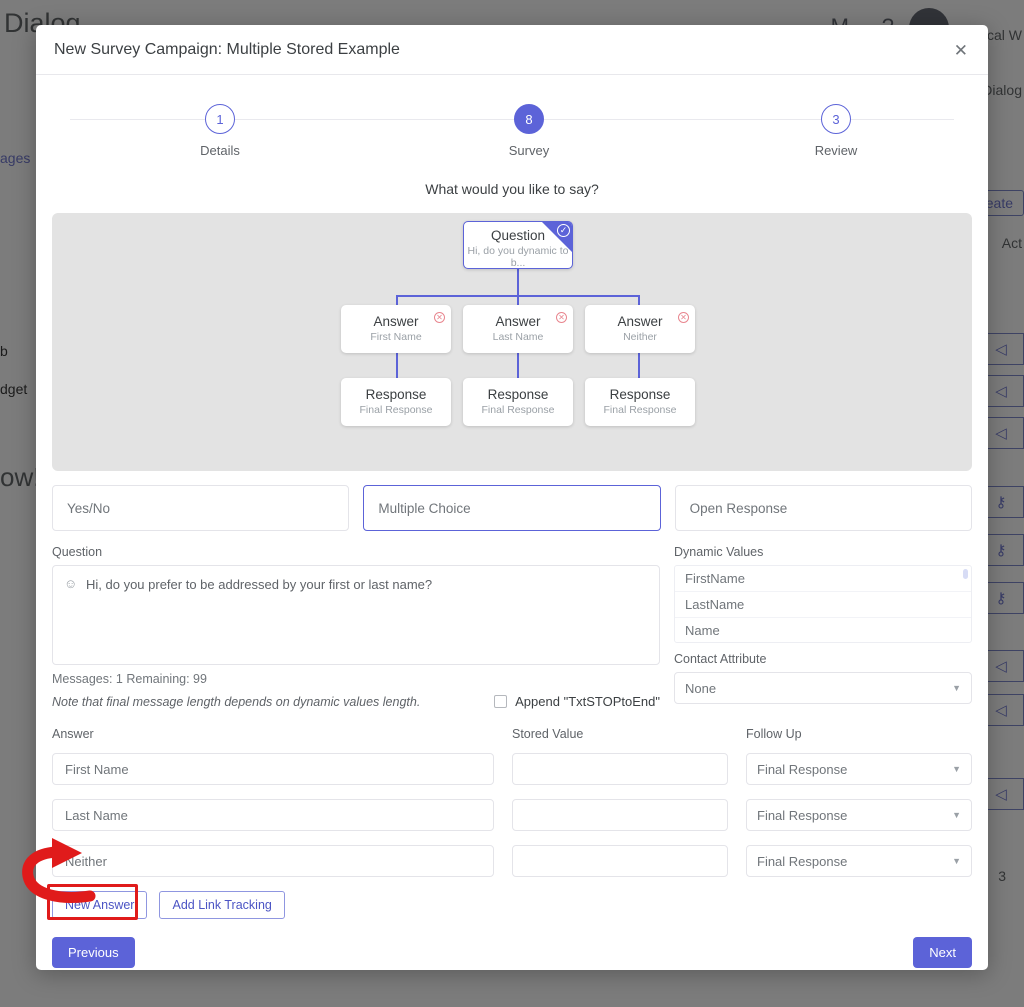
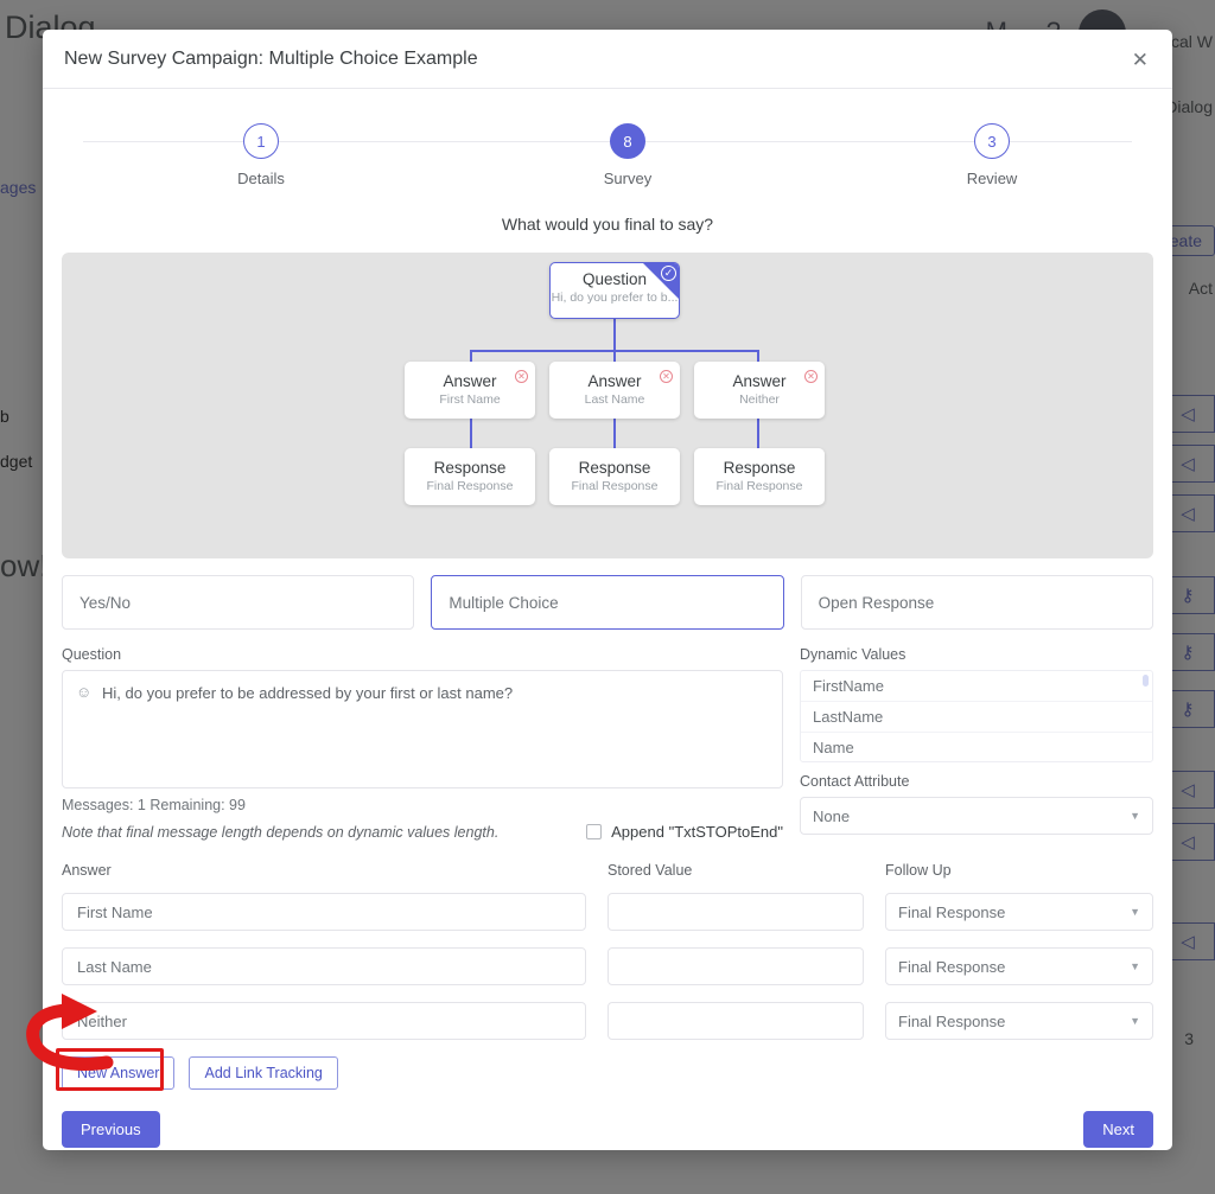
  Dialog
  ages
  b
  dget
  cal W
  ialog
  Act
  ◁
  ◁
  ◁
  ⚷
  ⚷
  ⚷
  ◁
  ◁
  ◁
  3
- New Survey Campaign: Multiple Stored Example
+ New Survey Campaign: Multiple Choice Example
  ✕
  1
  Details
  8
  Survey
  3
  Review
- What would you like to say?
+ What would you final to say?
  ✓
  Question
- Hi, do you dynamic to b...
+ Hi, do you prefer to b...
  ✕
  Answer
  First Name
  ✕
  Answer
  Last Name
  ✕
  Answer
  Neither
  Response
  Final Response
  Response
  Final Response
  Response
  Final Response
  Yes/No
  Multiple Choice
  Open Response
  Question
  ☺
  Hi, do you prefer to be addressed by your first or last name?
  Messages: 1 Remaining: 99
  Note that final message length depends on dynamic values length.
  Append "TxtSTOPtoEnd"
  Dynamic Values
  FirstName
  LastName
  Name
  Contact Attribute
  None
  ▼
  Answer
  Stored Value
  Follow Up
  First Name
  Final Response
  ▼
  Last Name
  Final Response
  ▼
  Neither
  Final Response
  ▼
  New Answer
  Add Link Tracking
  Previous
  Next
